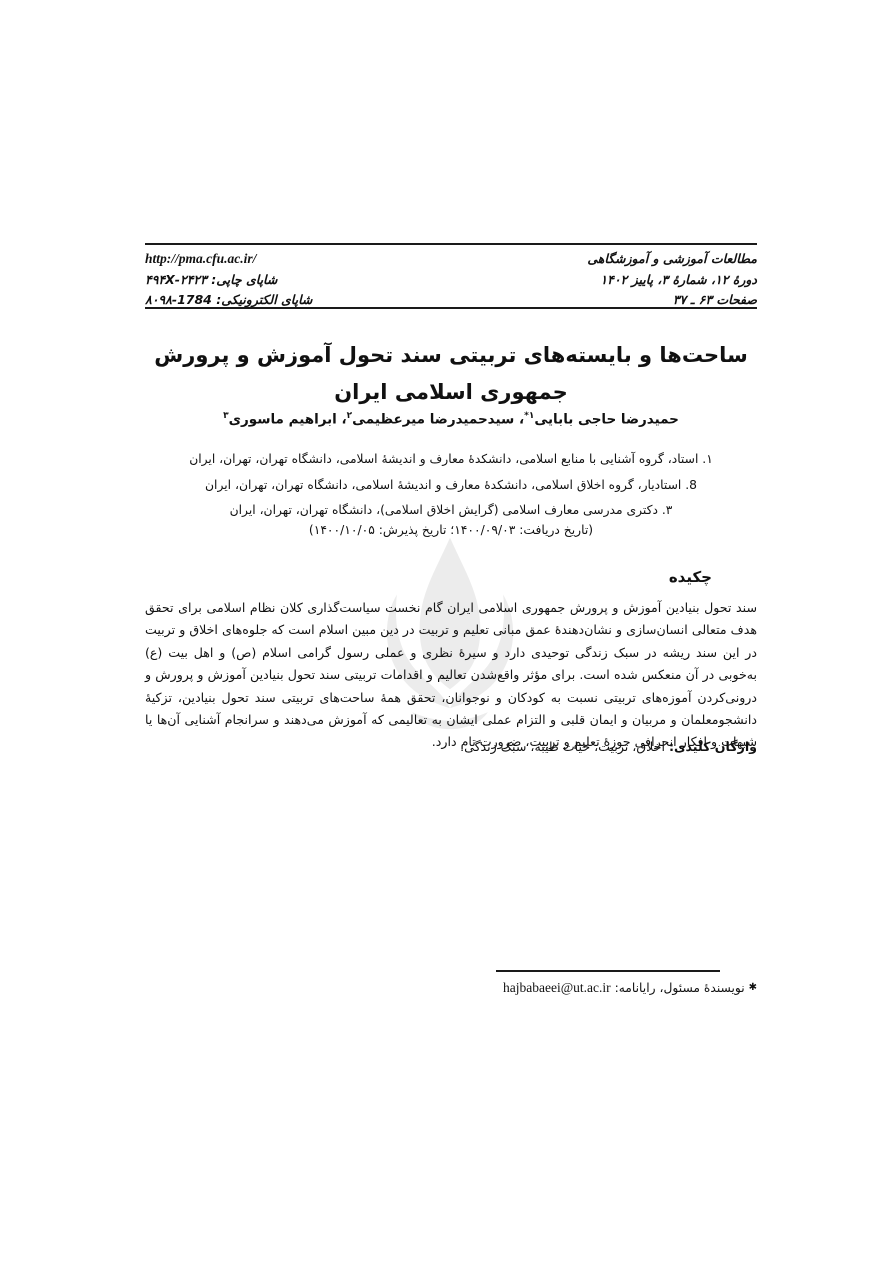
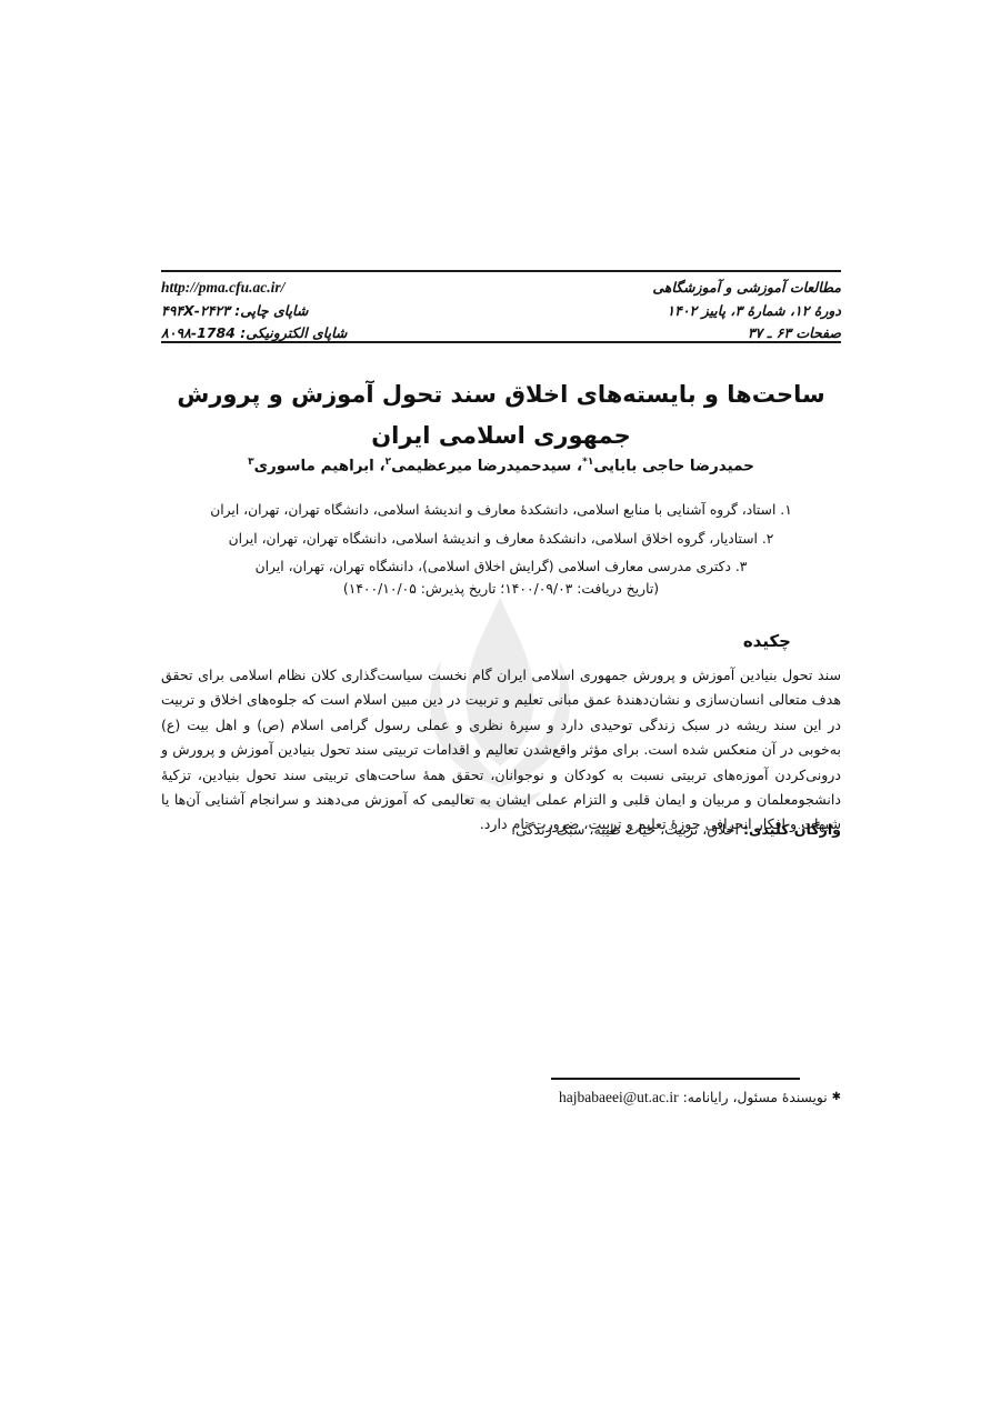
  http://pma.cfu.ac.ir/
  شاپای چاپی: ۲۴۲۳-۴۹۴X
  شاپای الکترونیکی: 1784-۸۰۹۸
  مطالعات آموزشی و آموزشگاهی
  دورهٔ ۱۲، شمارهٔ ۳، پاییز ۱۴۰۲
  صفحات ۶۳ ـ ۳۷
- ساحت‌ها و بایسته‌های تربیتی سند تحول آموزش و پرورش
+ ساحت‌ها و بایسته‌های اخلاق سند تحول آموزش و پرورش
  جمهوری اسلامی ایران
  حمیدرضا حاجی بابایی۱*، سیدحمیدرضا میرعظیمی۲، ابراهیم ماسوری۳
  ۱. استاد، گروه آشنایی با منابع اسلامی، دانشکدهٔ معارف و اندیشهٔ اسلامی، دانشگاه تهران، تهران، ایران
- 8. استادیار، گروه اخلاق اسلامی، دانشکدهٔ معارف و اندیشهٔ اسلامی، دانشگاه تهران، تهران، ایران
+ ۲. استادیار، گروه اخلاق اسلامی، دانشکدهٔ معارف و اندیشهٔ اسلامی، دانشگاه تهران، تهران، ایران
  ۳. دکتری مدرسی معارف اسلامی (گرایش اخلاق اسلامی)، دانشگاه تهران، تهران، ایران
  (تاریخ دریافت: ۱۴۰۰/۰۹/۰۳؛ تاریخ پذیرش: ۱۴۰۰/۱۰/۰۵)
  چکیده
  سند تحول بنیادین آموزش و پرورش جمهوری اسلامی ایران گام نخست سیاست‌گذاری کلان نظام اسلامی برای تحقق هدف متعالی انسان‌سازی و نشان‌دهندهٔ عمق مبانی تعلیم و تربیت در دین مبین اسلام است که جلوه‌های اخلاق و تربیت در این سند ریشه در سبک زندگی توحیدی دارد و سیرهٔ نظری و عملی رسول گرامی اسلام (ص) و اهل بیت (ع) به‌خوبی در آن منعکس شده است. برای مؤثر واقع‌شدن تعالیم و اقدامات تربیتی سند تحول بنیادین آموزش و پرورش و درونی‌کردن آموزه‌های تربیتی نسبت به کودکان و نوجوانان، تحقق همهٔ ساحت‌های تربیتی سند تحول بنیادین، تزکیهٔ دانشجومعلمان و مربیان و ایمان قلبی و التزام عملی ایشان به تعالیمی که آموزش می‌دهند و سرانجام آشنایی آن‌ها یا شبهات و افکار انحرافی حوزهٔ تعلیم و تربیت، ضرورت تام دارد.
  واژگان کلیدی: اخلاق، تربیت، حیات طیبه، سبک زندگی.
  ✱ نویسندهٔ مسئول، رایانامه: hajbabaeei@ut.ac.ir
